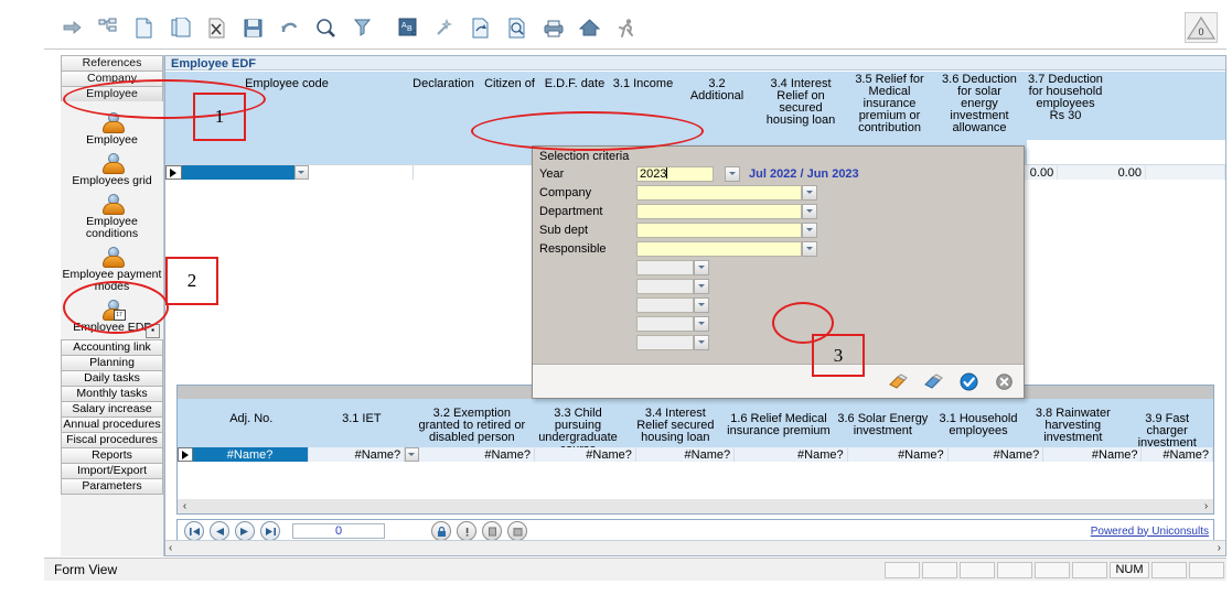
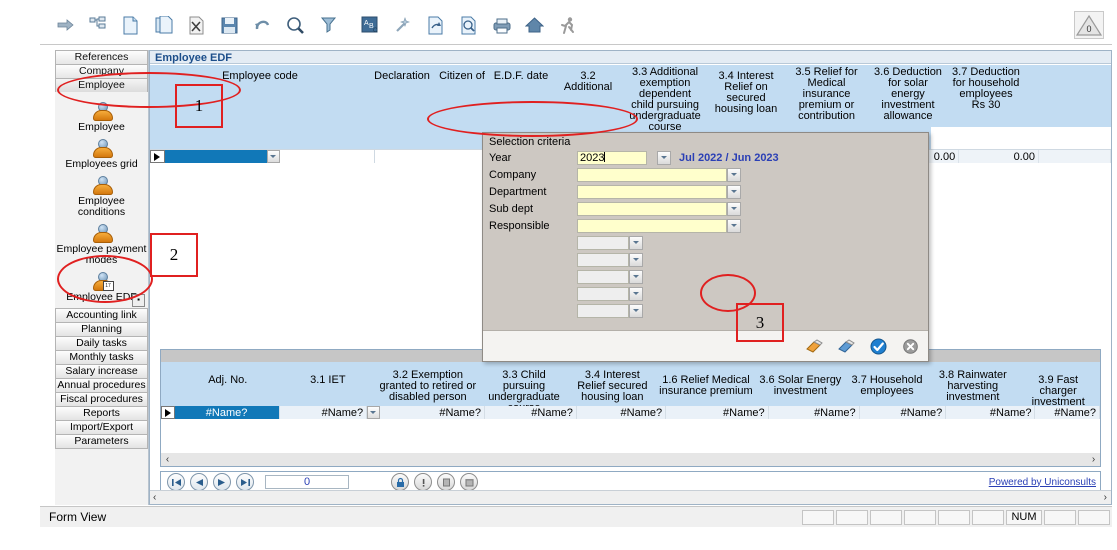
  0
  References
  Company
  Employee
  Employee
  Employees grid
  Employee conditions
  Employee payment modes
  Employee ED
  ▪
  Accounting link
  Planning
  Daily tasks
  Monthly tasks
  Salary increase
  Annual procedures
  Fiscal procedures
  Reports
  Import/Export
  Parameters
  Employee EDF
  Employee code
  Declaration
  Citizen of
  E.D.F. date
- 3.1 Income
  3.2 Additional
+ 3.3 Additional exemption dependent child pursuing undergraduate course
  3.4 Interest Relief on secured housing loan
  3.5 Relief for Medical insurance premium or contribution
  3.6 Deduction for solar energy investment allowance
  3.7 Deduction for household employees Rs 30
  0.00
  0.00
  Selection criteria
  Year
  2023
  Jul 2022 / Jun 2023
  Company
  Department
  Sub dept
  Responsible
  Adj. No.
  3.1 IET
  3.2 Exemption granted to retired or disabled person
  3.3 Child pursuing undergraduate
  3.4 Interest Relief secured housing loan
  1.6 Relief Medical insurance premium
  3.6 Solar Energy investment
- 3.1 Household employees
+ 3.7 Household employees
  3.8 Rainwater harvesting investment
  3.9 Fast charger investment
  #Name?
  #Name?
  #Name?
  #Name?
  #Name?
  #Name?
  #Name?
  #Name?
  #Name?
  #Name?
  ‹
  ›
  0
  Powered by Uniconsults
  ‹
  ›
  Form View
  NUM
  1
  2
  3
